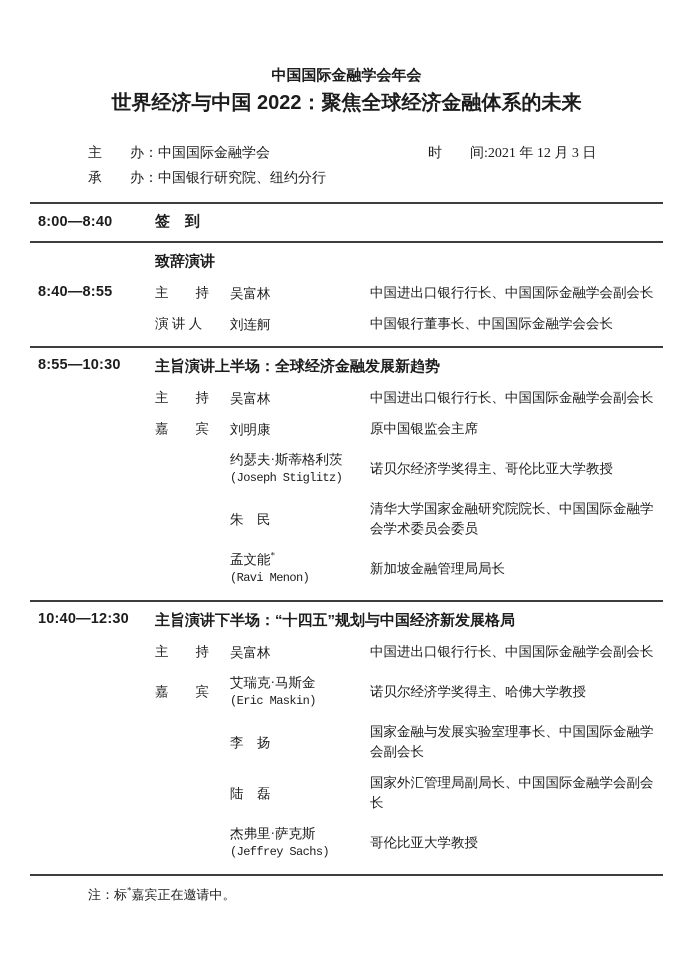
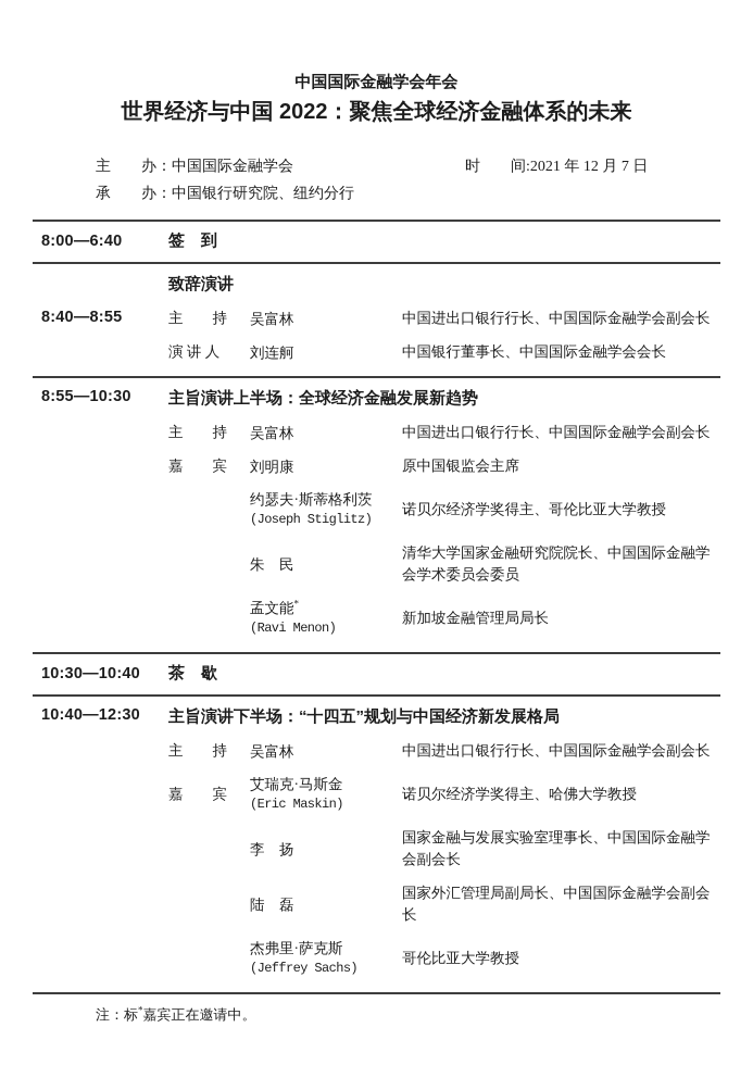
  中国国际金融学会年会
  世界经济与中国 2022：聚焦全球经济金融体系的未来
  主 办：中国国际金融学会
- 时 间:2021 年 12 月 3 日
+ 时 间:2021 年 12 月 7 日
  承 办：中国银行研究院、纽约分行
- 8:00—8:40
+ 8:00—6:40
  签 到
  8:40—8:55
  致辞演讲
  主 持
  吴富林
  中国进出口银行行长、中国国际金融学会副会长
  演 讲 人
  刘连舸
  中国银行董事长、中国国际金融学会会长
  8:55—10:30
  主旨演讲上半场：全球经济金融发展新趋势
  主 持
  吴富林
  中国进出口银行行长、中国国际金融学会副会长
  嘉 宾
  刘明康
  原中国银监会主席
  约瑟夫·斯蒂格利茨
  (Joseph Stiglitz)
  诺贝尔经济学奖得主、哥伦比亚大学教授
  朱 民
  清华大学国家金融研究院院长、中国国际金融学会学术委员会委员
  孟文能*
  (Ravi Menon)
  新加坡金融管理局局长
+ 10:30—10:40
+ 茶 歇
  10:40—12:30
  主旨演讲下半场：“十四五”规划与中国经济新发展格局
  主 持
  吴富林
  中国进出口银行行长、中国国际金融学会副会长
  嘉 宾
  艾瑞克·马斯金
  (Eric Maskin)
  诺贝尔经济学奖得主、哈佛大学教授
  李 扬
  国家金融与发展实验室理事长、中国国际金融学会副会长
  陆 磊
  国家外汇管理局副局长、中国国际金融学会副会长
  杰弗里·萨克斯
  (Jeffrey Sachs)
  哥伦比亚大学教授
  注：标*嘉宾正在邀请中。
